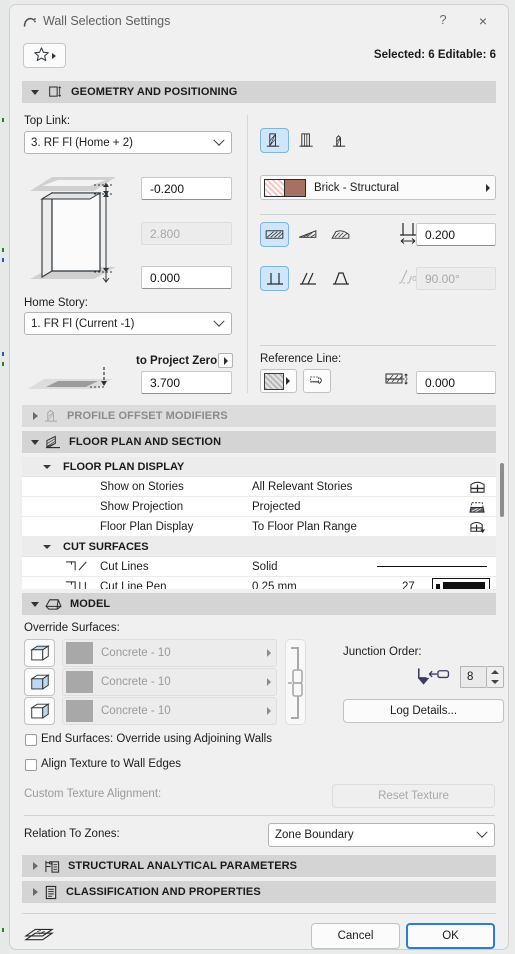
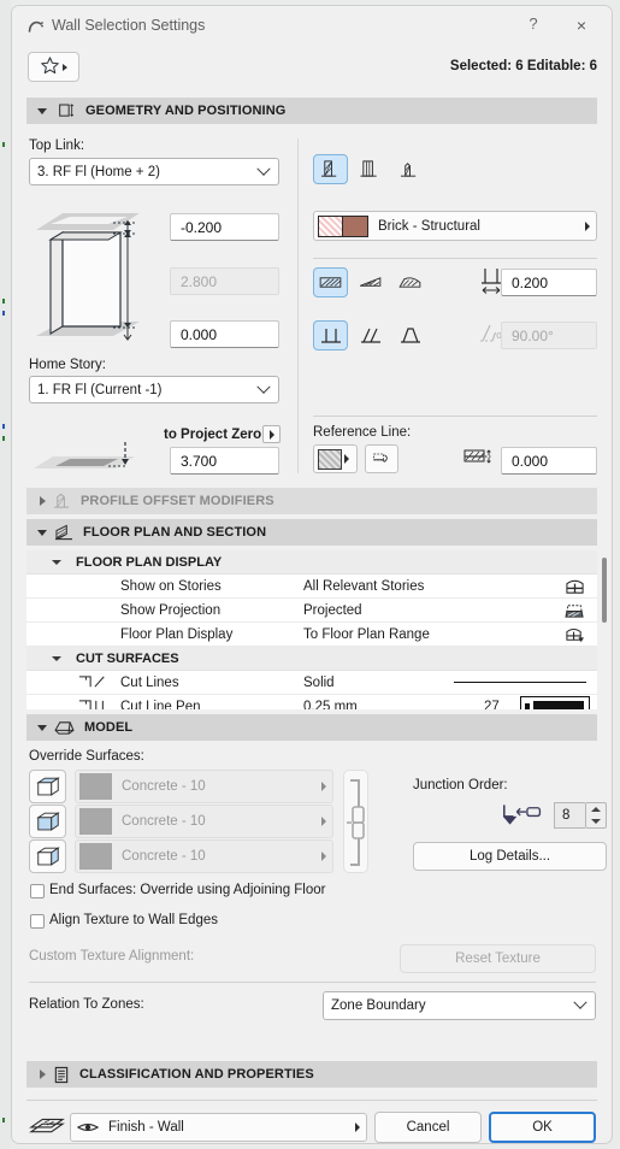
  Wall Selection Settings
  ?
  ×
  Selected: 6 Editable: 6
  GEOMETRY AND POSITIONING
  Top Link:
  3. RF Fl (Home + 2)
  -0.200
  2.800
  0.000
  Home Story:
  1. FR Fl (Current -1)
  to Project Zero
  3.700
  Brick - Structural
  0.200
  α
  90.00°
  Reference Line:
  0.000
  PROFILE OFFSET MODIFIERS
  FLOOR PLAN AND SECTION
  FLOOR PLAN DISPLAY
  Show on Stories
  All Relevant Stories
  Show Projection
  Projected
  Floor Plan Display
  To Floor Plan Range
  CUT SURFACES
  Cut Lines
  Solid
  Cut Line Pen
  0.25 mm
  27
  MODEL
  Override Surfaces:
  Concrete - 10
  Concrete - 10
  Concrete - 10
  Junction Order:
  8
  Log Details...
- End Surfaces: Override using Adjoining Walls
+ End Surfaces: Override using Adjoining Floor
  Align Texture to Wall Edges
  Custom Texture Alignment:
  Reset Texture
  Relation To Zones:
  Zone Boundary
- STRUCTURAL ANALYTICAL PARAMETERS
  CLASSIFICATION AND PROPERTIES
+ Finish - Wall
  Cancel
  OK
